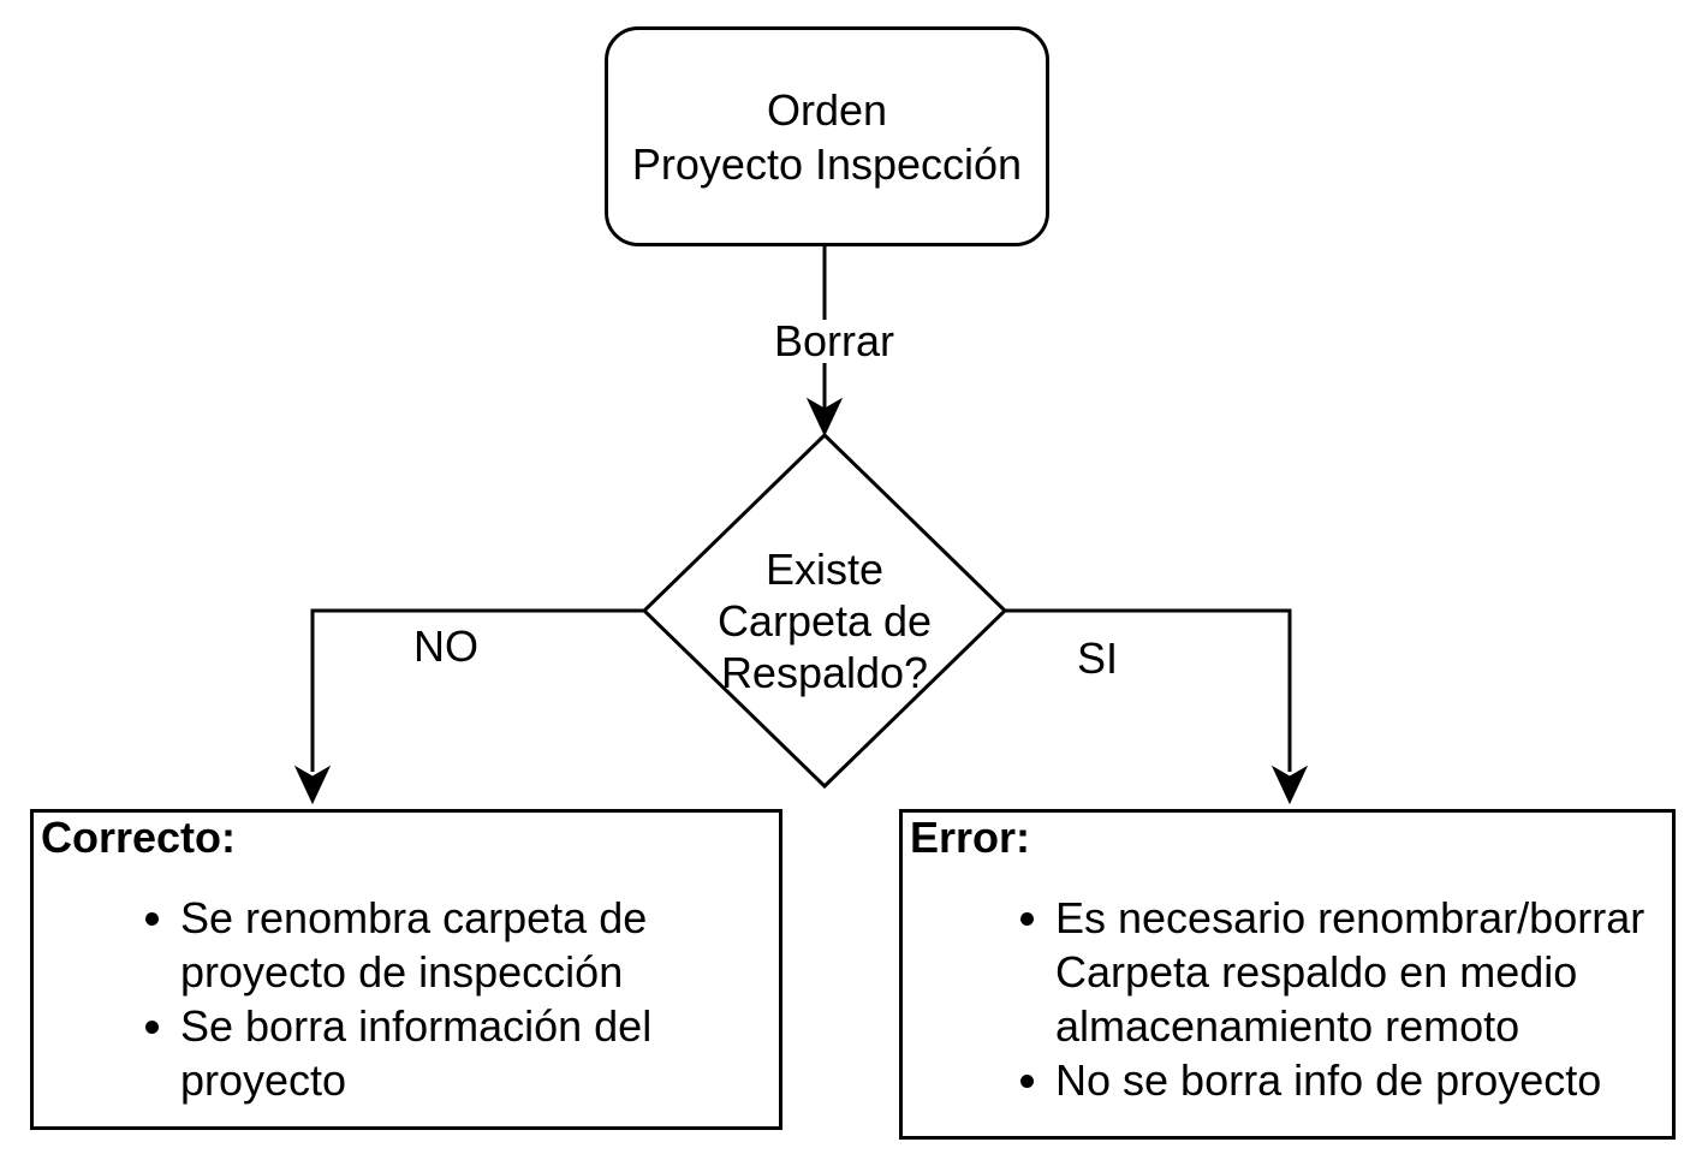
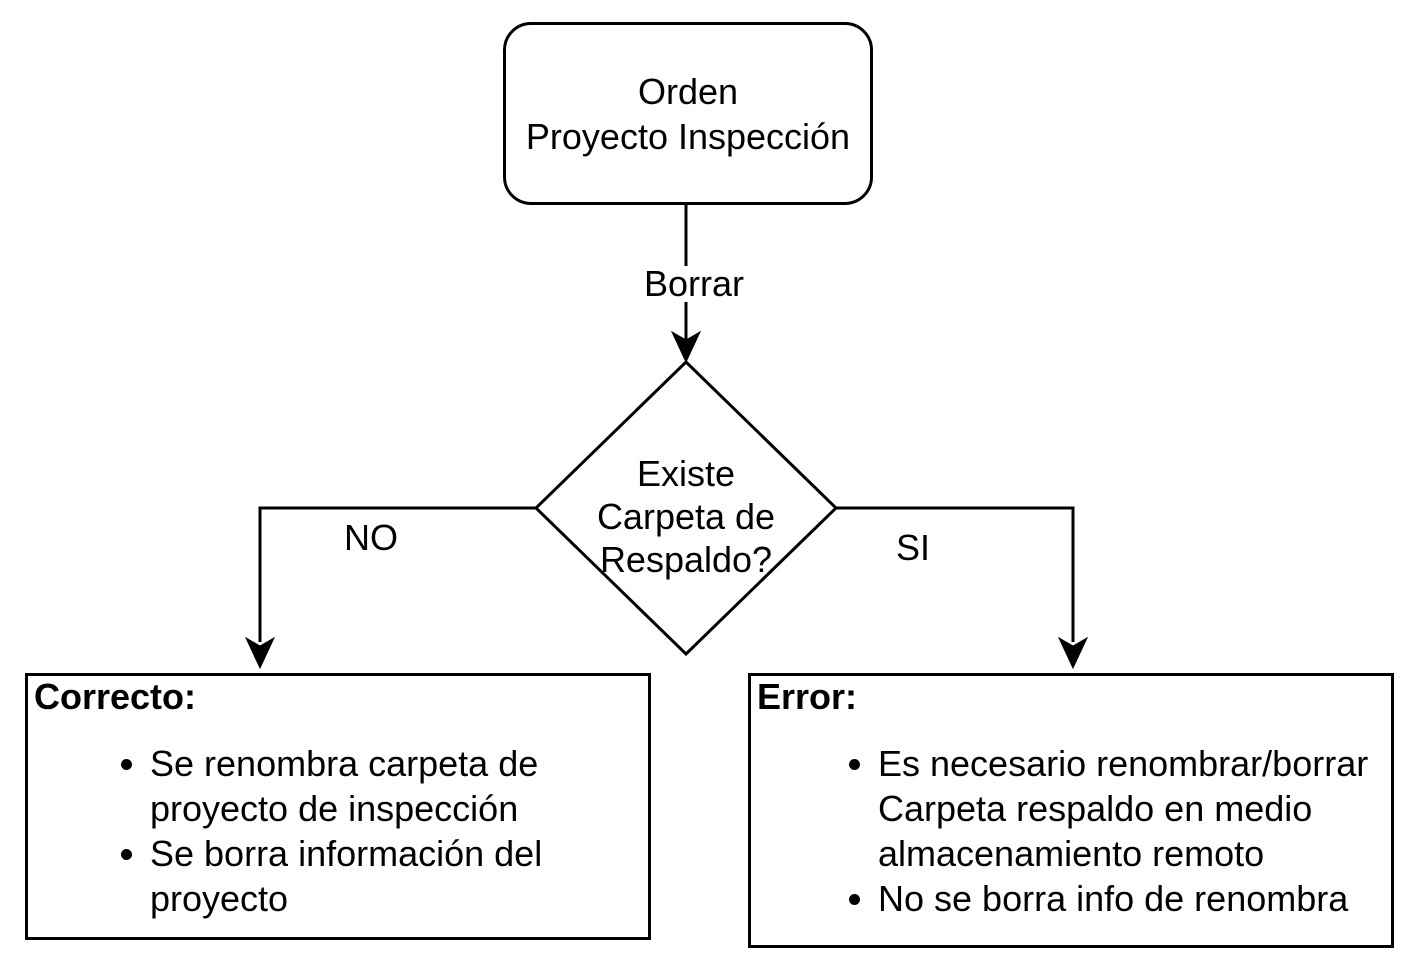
  Orden
  Proyecto Inspección
  Borrar
  Existe
  Carpeta de
  Respaldo?
  NO
  SI
  Correcto:
  Se renombra carpeta de proyecto de inspección
  Se borra información del proyecto
  Error:
  Es necesario renombrar/borrar Carpeta respaldo en medio almacenamiento remoto
- No se borra info de proyecto
+ No se borra info de renombra
